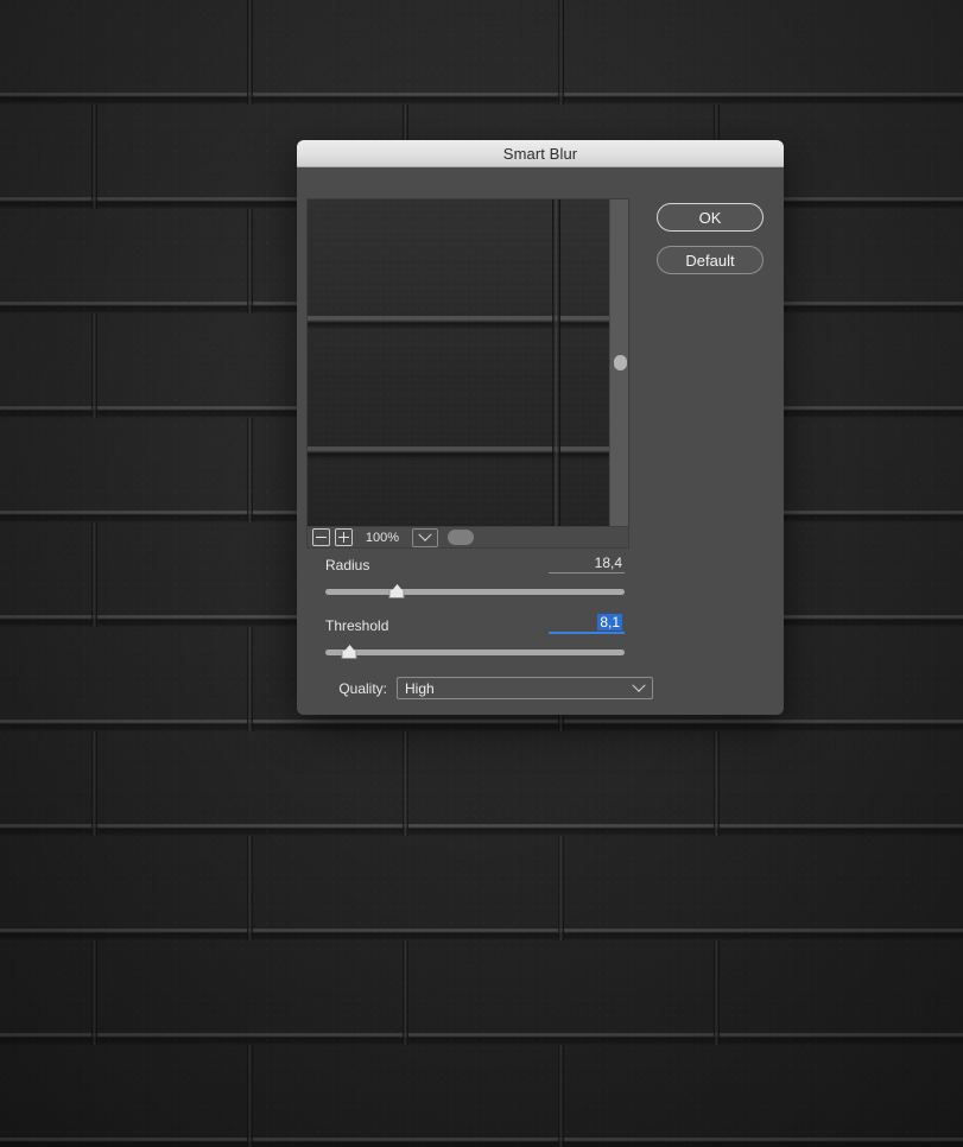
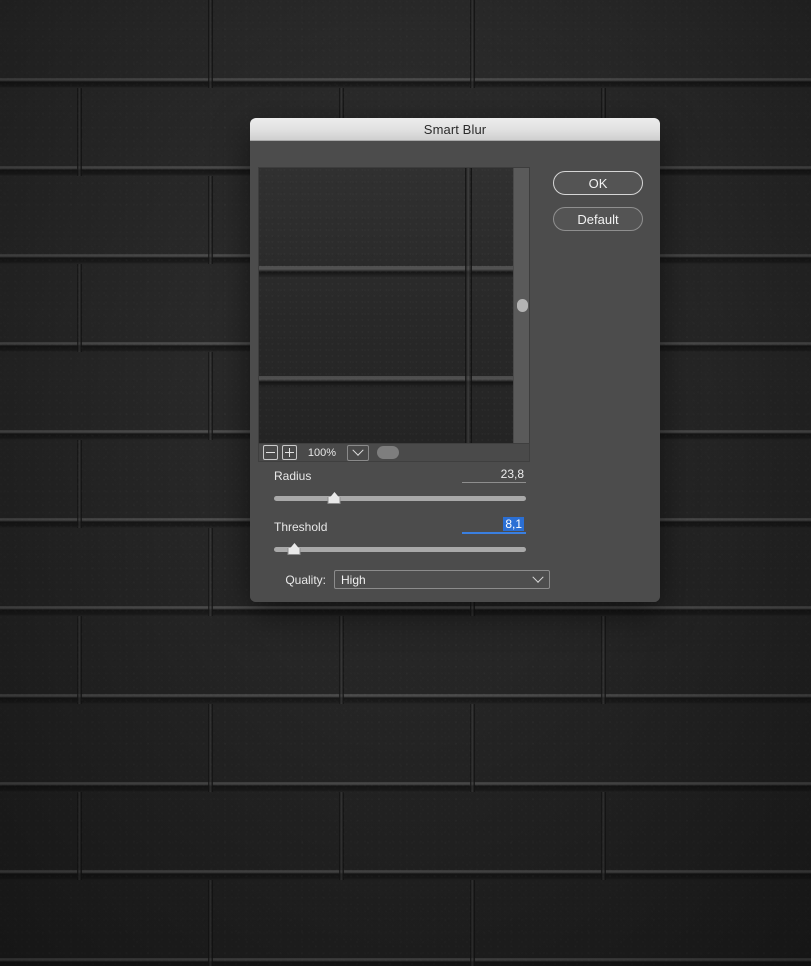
  Smart Blur
  100%
  Radius
- 18,4
+ 23,8
  Threshold
  8,1
  Quality:
  High
  OK
  Default
